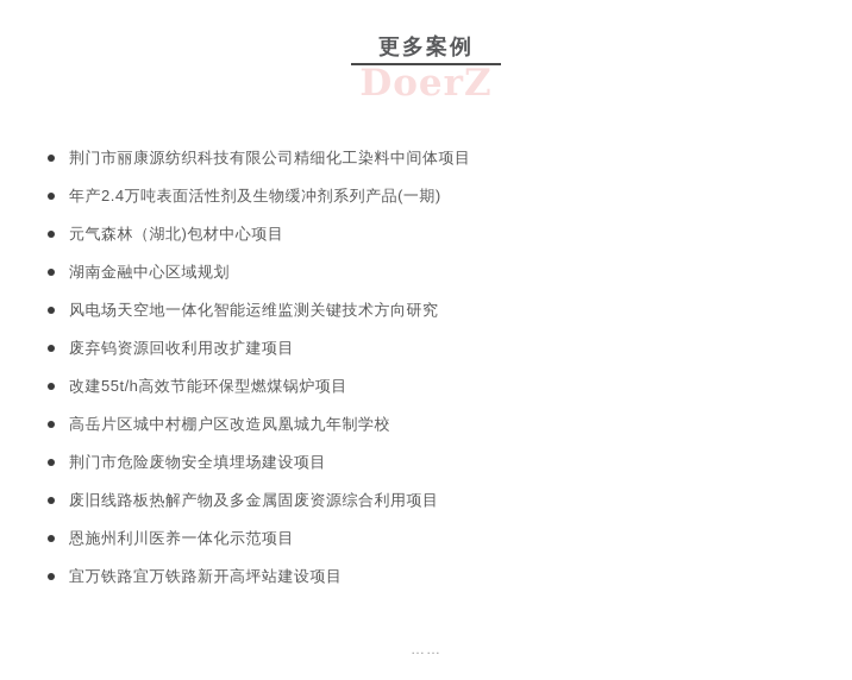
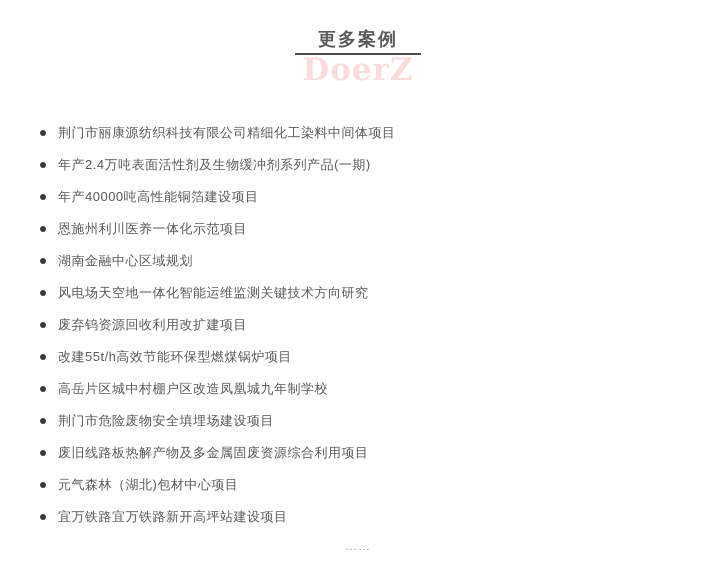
  更多案例
  DoerZ
  荆门市丽康源纺织科技有限公司精细化工染料中间体项目
  年产2.4万吨表面活性剂及生物缓冲剂系列产品(一期)
+ 年产40000吨高性能铜箔建设项目
- 元气森林（湖北)包材中心项目
+ 恩施州利川医养一体化示范项目
  湖南金融中心区域规划
  风电场天空地一体化智能运维监测关键技术方向研究
  废弃钨资源回收利用改扩建项目
  改建55t/h高效节能环保型燃煤锅炉项目
  高岳片区城中村棚户区改造凤凰城九年制学校
  荆门市危险废物安全填埋场建设项目
  废旧线路板热解产物及多金属固废资源综合利用项目
- 恩施州利川医养一体化示范项目
+ 元气森林（湖北)包材中心项目
  宜万铁路宜万铁路新开高坪站建设项目
  ……
